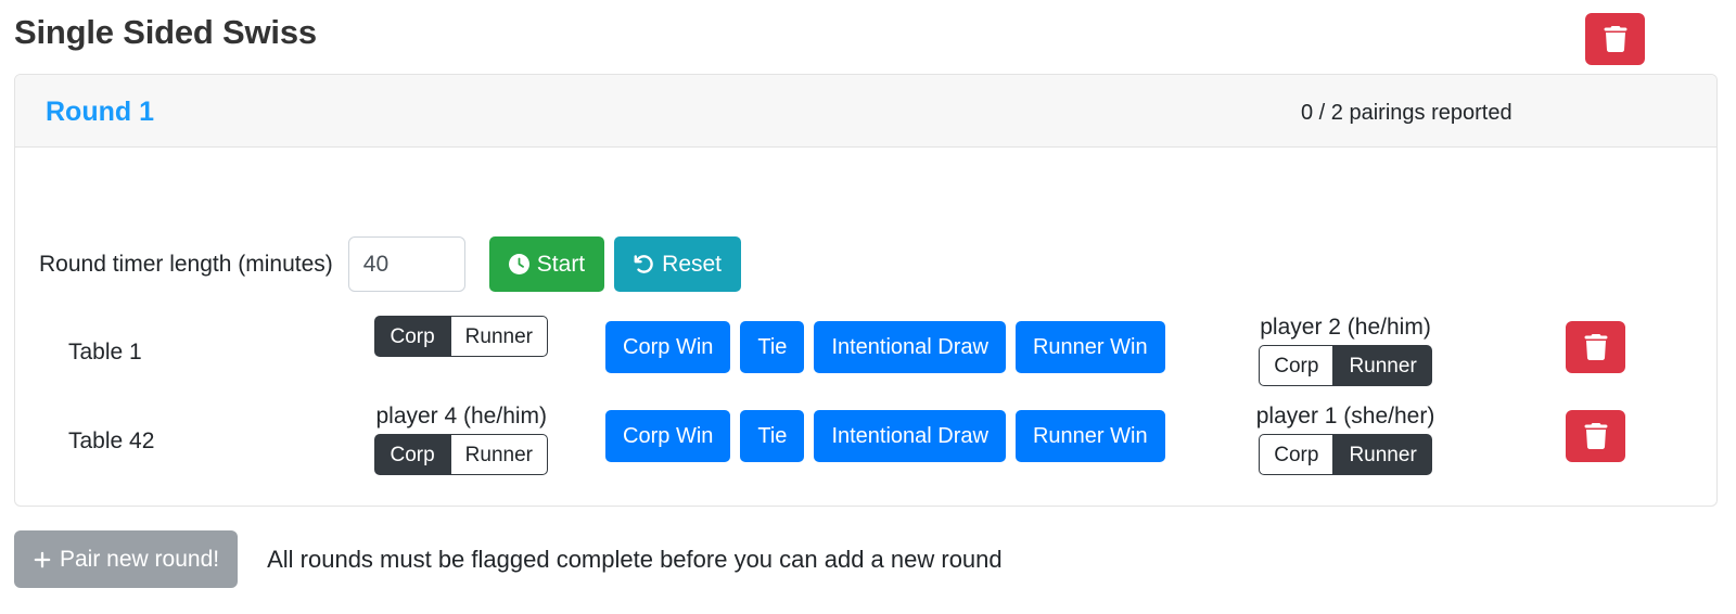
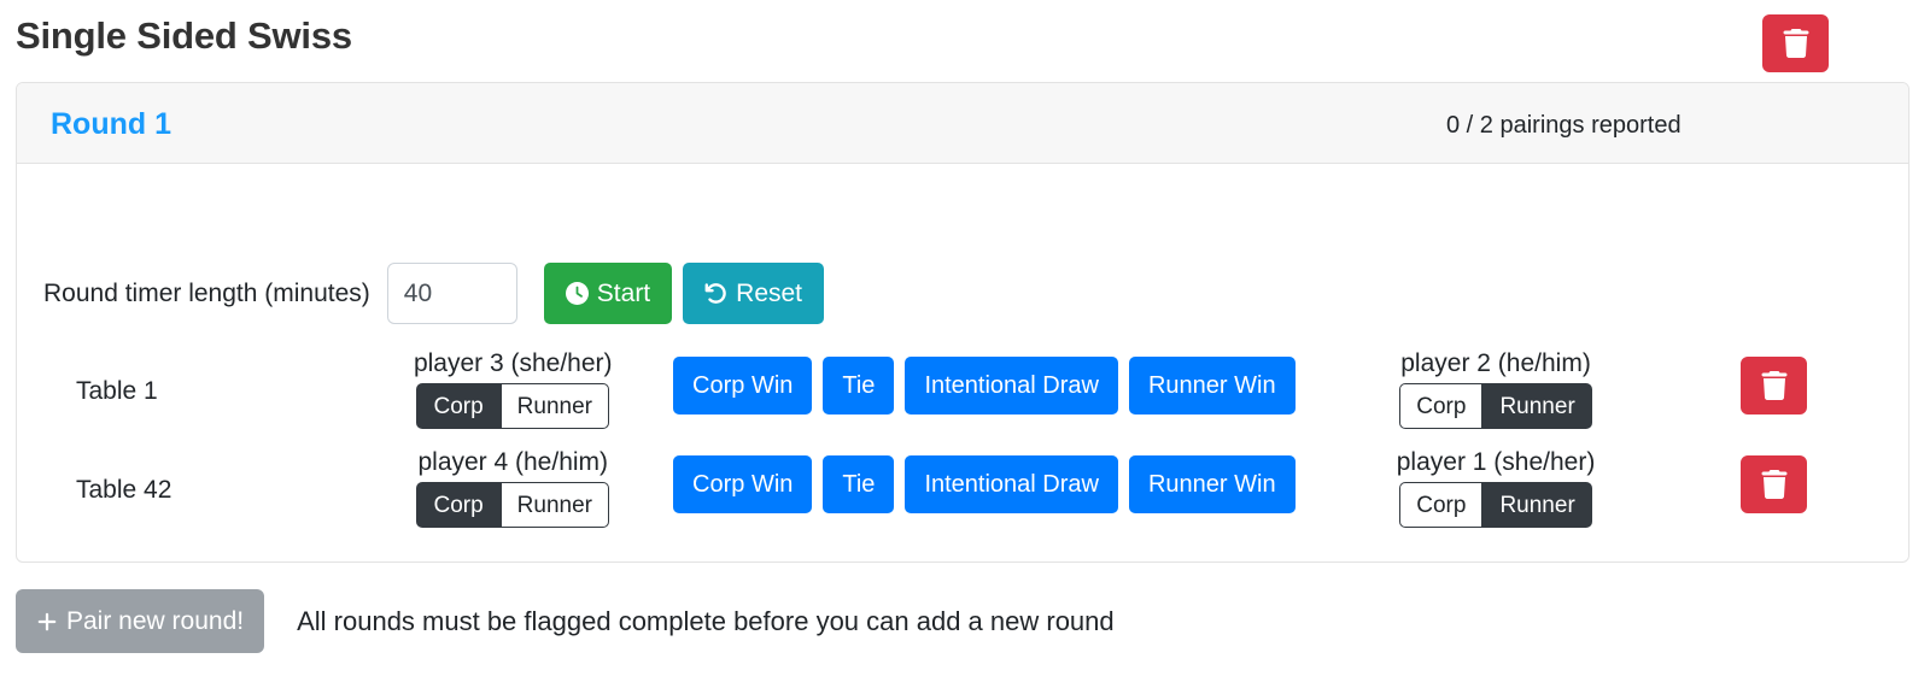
  Single Sided Swiss
  Round 1
  0 / 2 pairings reported
  Round timer length (minutes)
  40
  Start
  Reset
  Table 1
+ player 3 (she/her)
  Corp
  Runner
  Corp Win
  Tie
  Intentional Draw
  Runner Win
  player 2 (he/him)
  Corp
  Runner
  Table 42
  player 4 (he/him)
  Corp
  Runner
  Corp Win
  Tie
  Intentional Draw
  Runner Win
  player 1 (she/her)
  Corp
  Runner
  Pair new round!
  All rounds must be flagged complete before you can add a new round
